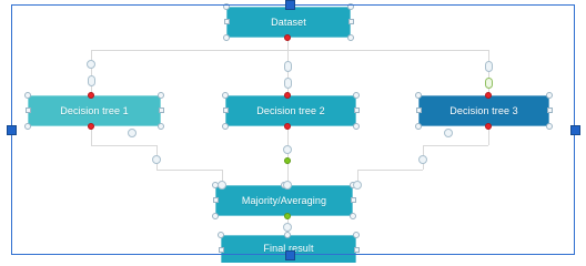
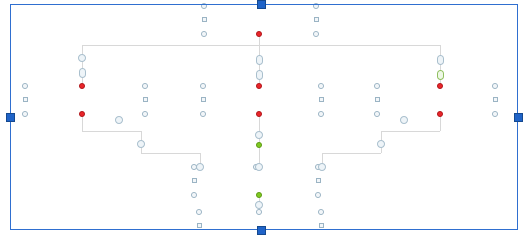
- Dataset
- Decision tree 1
- Decision tree 2
- Decision tree 3
- Majority/Averaging
- Final result
